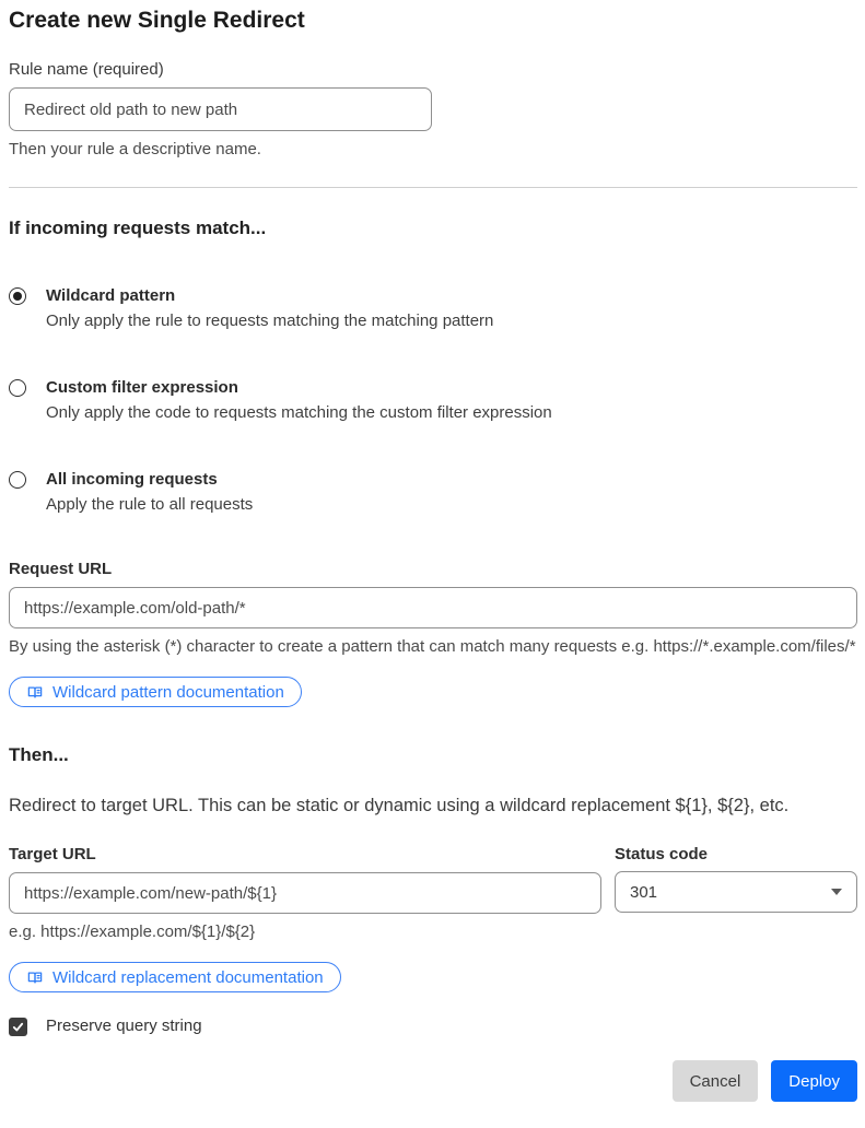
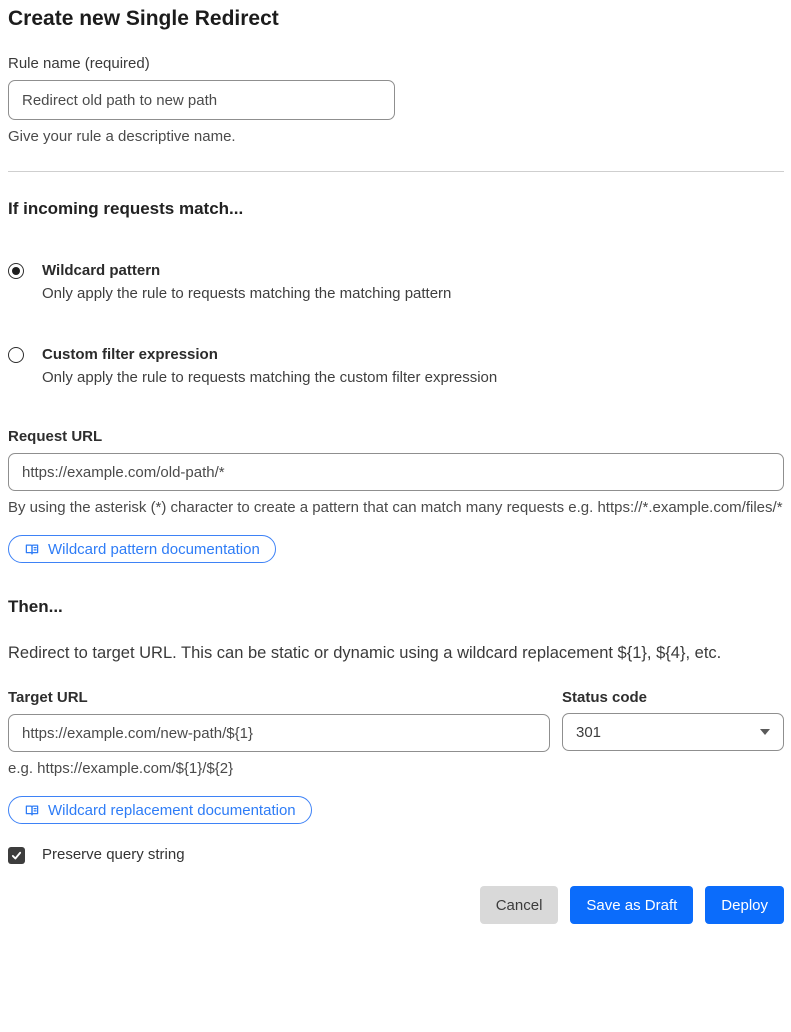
  Create new Single Redirect
  Rule name (required)
  Redirect old path to new path
- Then your rule a descriptive name.
+ Give your rule a descriptive name.
  If incoming requests match...
  Wildcard pattern
  Only apply the rule to requests matching the matching pattern
  Custom filter expression
- Only apply the code to requests matching the custom filter expression
+ Only apply the rule to requests matching the custom filter expression
- All incoming requests
- Apply the rule to all requests
  Request URL
  https://example.com/old-path/*
  By using the asterisk (*) character to create a pattern that can match many requests e.g. https://*.example.com/files/*
  Wildcard pattern documentation
  Then...
- Redirect to target URL. This can be static or dynamic using a wildcard replacement ${1}, ${2}, etc.
+ Redirect to target URL. This can be static or dynamic using a wildcard replacement ${1}, ${4}, etc.
  Target URL
  https://example.com/new-path/${1}
  Status code
  301
  e.g. https://example.com/${1}/${2}
  Wildcard replacement documentation
  Preserve query string
  Cancel
+ Save as Draft
  Deploy
